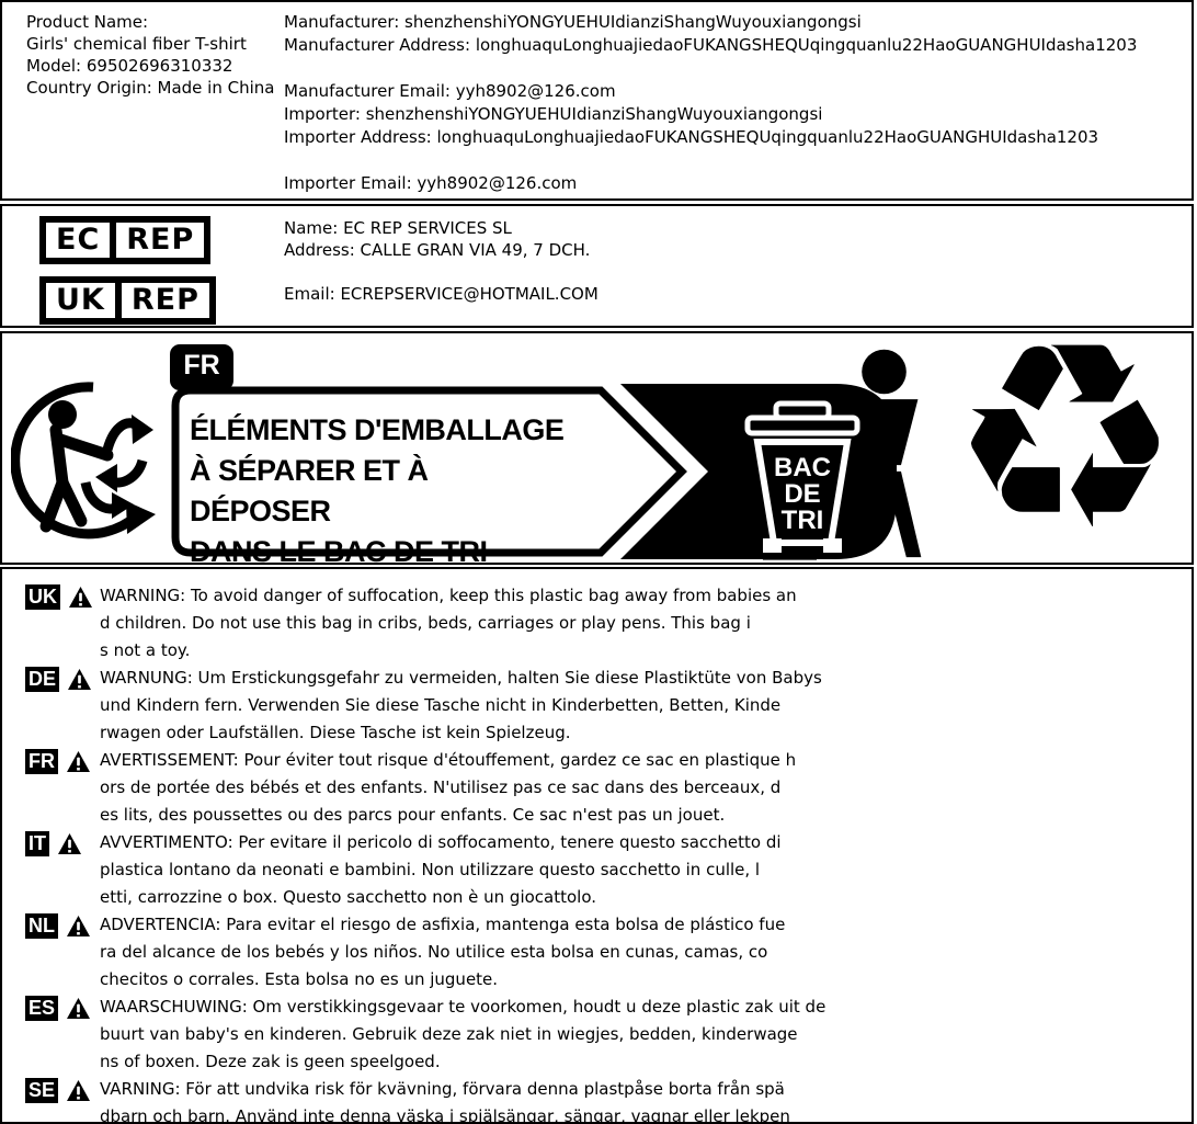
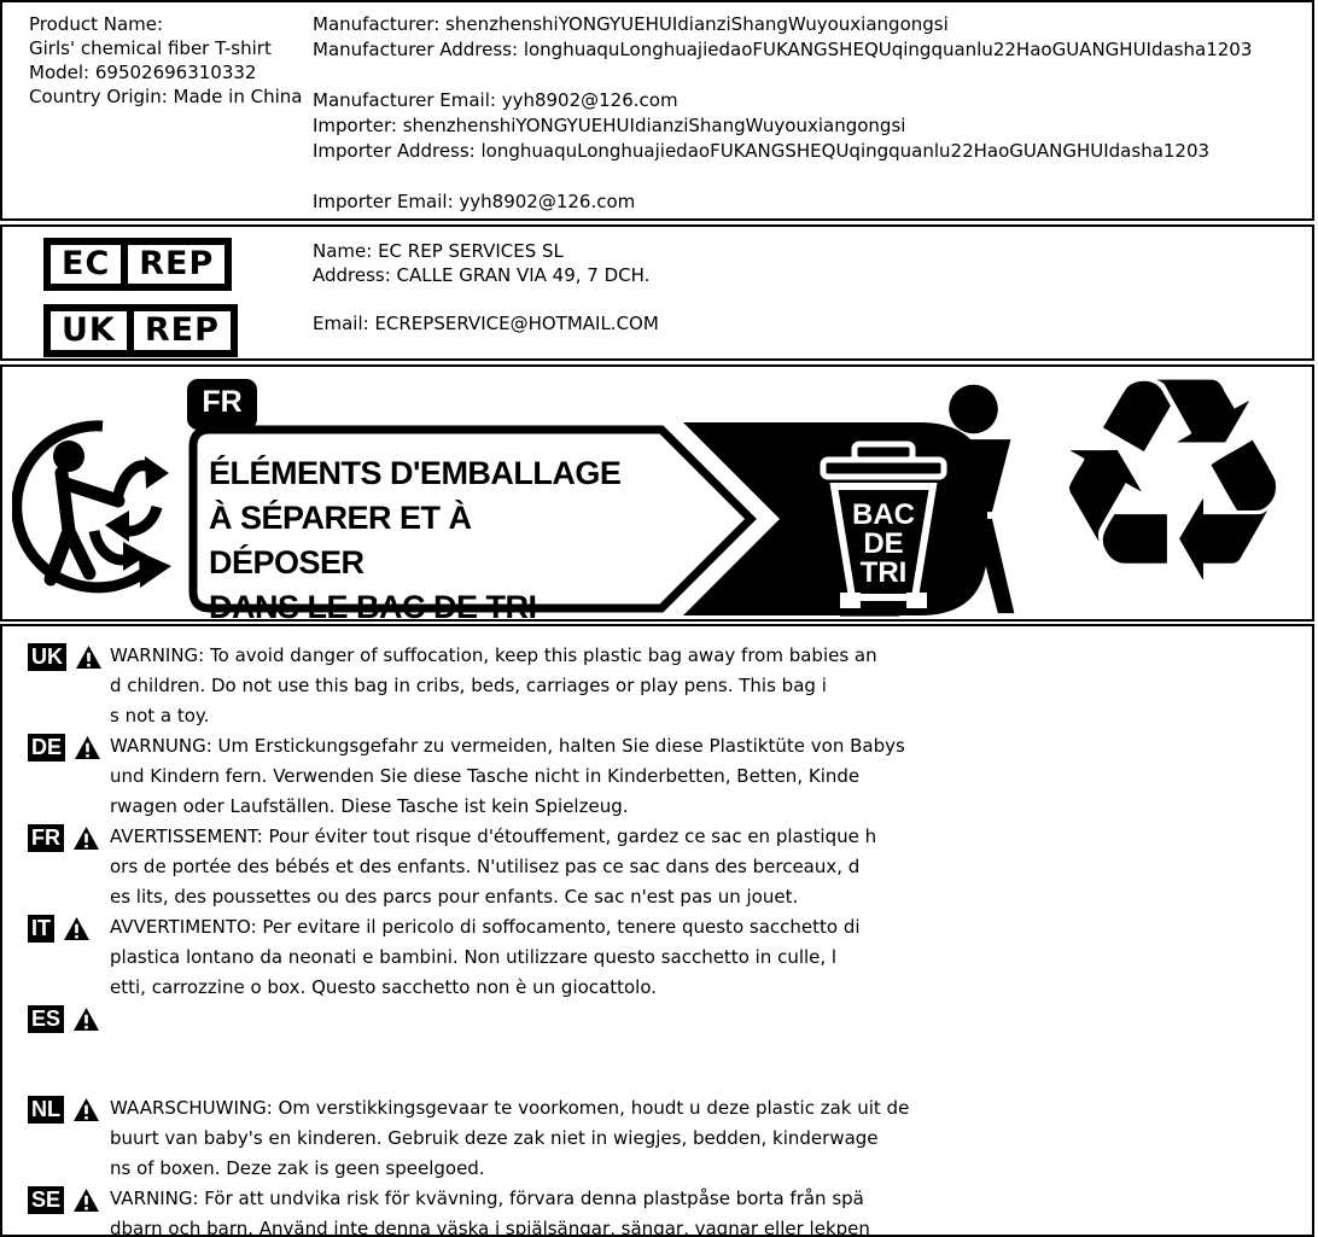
  Product Name:
  Girls' chemical fiber T-shirt
  Model: 69502696310332
  Country Origin: Made in China
  Manufacturer: shenzhenshiYONGYUEHUIdianziShangWuyouxiangongsi
  Manufacturer Address: longhuaquLonghuajiedaoFUKANGSHEQUqingquanlu22HaoGUANGHUIdasha1203
  Manufacturer Email: yyh8902@126.com
  Importer: shenzhenshiYONGYUEHUIdianziShangWuyouxiangongsi
  Importer Address: longhuaquLonghuajiedaoFUKANGSHEQUqingquanlu22HaoGUANGHUIdasha1203
  Importer Email: yyh8902@126.com
  EC
  REP
  UK
  REP
  Name: EC REP SERVICES SL
  Address: CALLE GRAN VIA 49, 7 DCH.
  Email: ECREPSERVICE@HOTMAIL.COM
  FR
  BAC
  DE
  TRI
  ÉLÉMENTS D'EMBALLAGE
  À SÉPARER ET À DÉPOSER
  DANS LE BAC DE TRI
  ♻
  UK
  WARNING: To avoid danger of suffocation, keep this plastic bag away from babies an
  d children. Do not use this bag in cribs, beds, carriages or play pens. This bag i
  s not a toy.
  DE
  WARNUNG: Um Erstickungsgefahr zu vermeiden, halten Sie diese Plastiktüte von Babys
  und Kindern fern. Verwenden Sie diese Tasche nicht in Kinderbetten, Betten, Kinde
  rwagen oder Laufställen. Diese Tasche ist kein Spielzeug.
  FR
  AVERTISSEMENT: Pour éviter tout risque d'étouffement, gardez ce sac en plastique h
  ors de portée des bébés et des enfants. N'utilisez pas ce sac dans des berceaux, d
  es lits, des poussettes ou des parcs pour enfants. Ce sac n'est pas un jouet.
  IT
  AVVERTIMENTO: Per evitare il pericolo di soffocamento, tenere questo sacchetto di
  plastica lontano da neonati e bambini. Non utilizzare questo sacchetto in culle, l
  etti, carrozzine o box. Questo sacchetto non è un giocattolo.
- NL
+ ES
- ADVERTENCIA: Para evitar el riesgo de asfixia, mantenga esta bolsa de plástico fue
- ra del alcance de los bebés y los niños. No utilice esta bolsa en cunas, camas, co
- checitos o corrales. Esta bolsa no es un juguete.
- ES
+ NL
  WAARSCHUWING: Om verstikkingsgevaar te voorkomen, houdt u deze plastic zak uit de
  buurt van baby's en kinderen. Gebruik deze zak niet in wiegjes, bedden, kinderwage
  ns of boxen. Deze zak is geen speelgoed.
  SE
  VARNING: För att undvika risk för kvävning, förvara denna plastpåse borta från spä
  dbarn och barn. Använd inte denna väska i spjälsängar, sängar, vagnar eller lekpen
